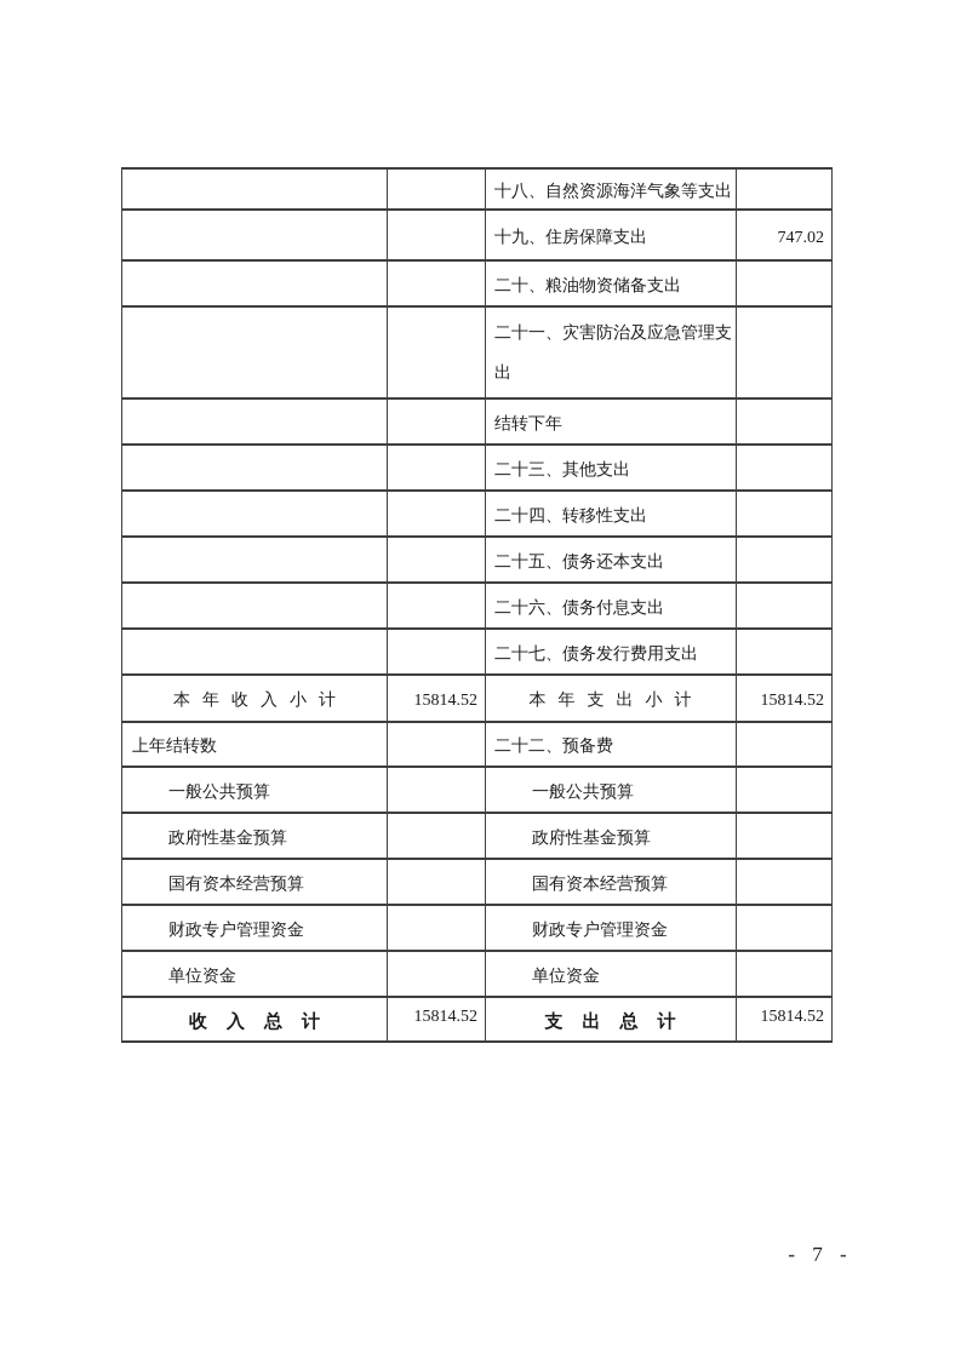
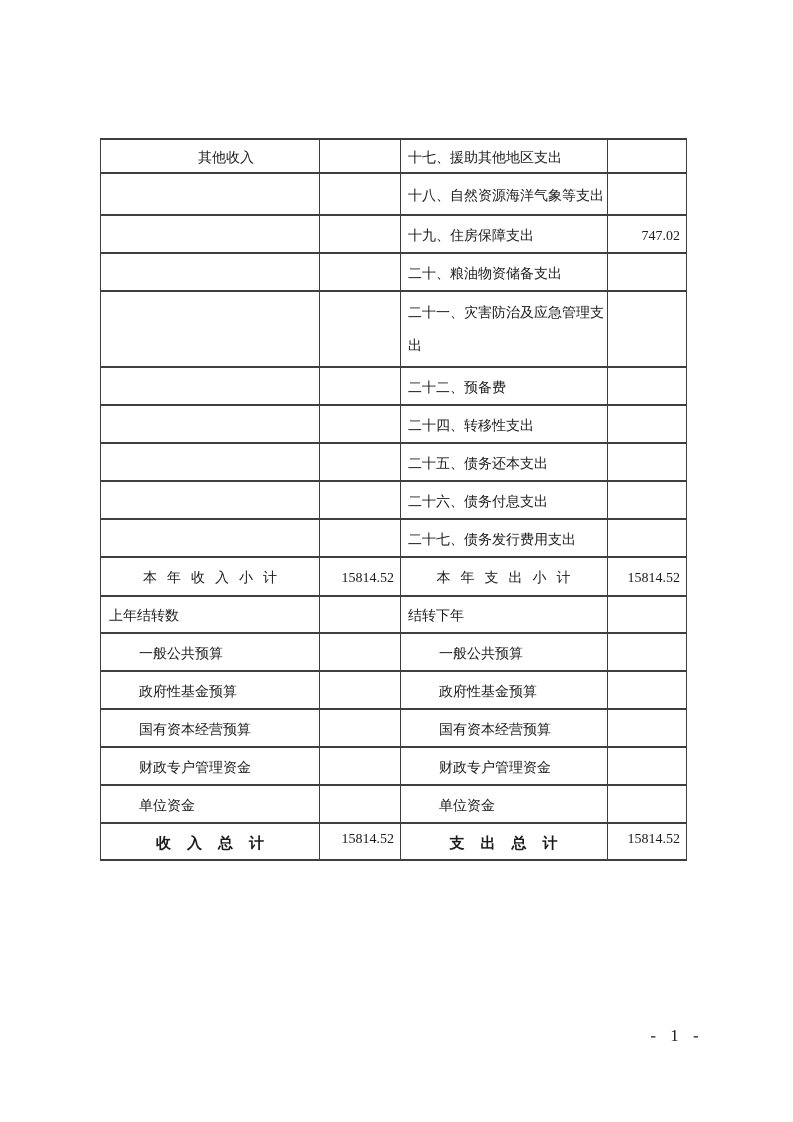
+ 其他收入		十七、援助其他地区支出
  		十八、自然资源海洋气象等支出
  		十九、住房保障支出	747.02
  		二十、粮油物资储备支出
  		二十一、灾害防治及应急管理支 出
- 		结转下年
+ 		二十二、预备费
- 		二十三、其他支出
  		二十四、转移性支出
  		二十五、债务还本支出
  		二十六、债务付息支出
  		二十七、债务发行费用支出
  本年收入小计	15814.52	本年支出小计	15814.52
- 上年结转数		二十二、预备费
+ 上年结转数		结转下年
  一般公共预算		一般公共预算
  政府性基金预算		政府性基金预算
  国有资本经营预算		国有资本经营预算
  财政专户管理资金		财政专户管理资金
  单位资金		单位资金
  收入总计	15814.52	支出总计	15814.52
- - 7 -
+ - 1 -
